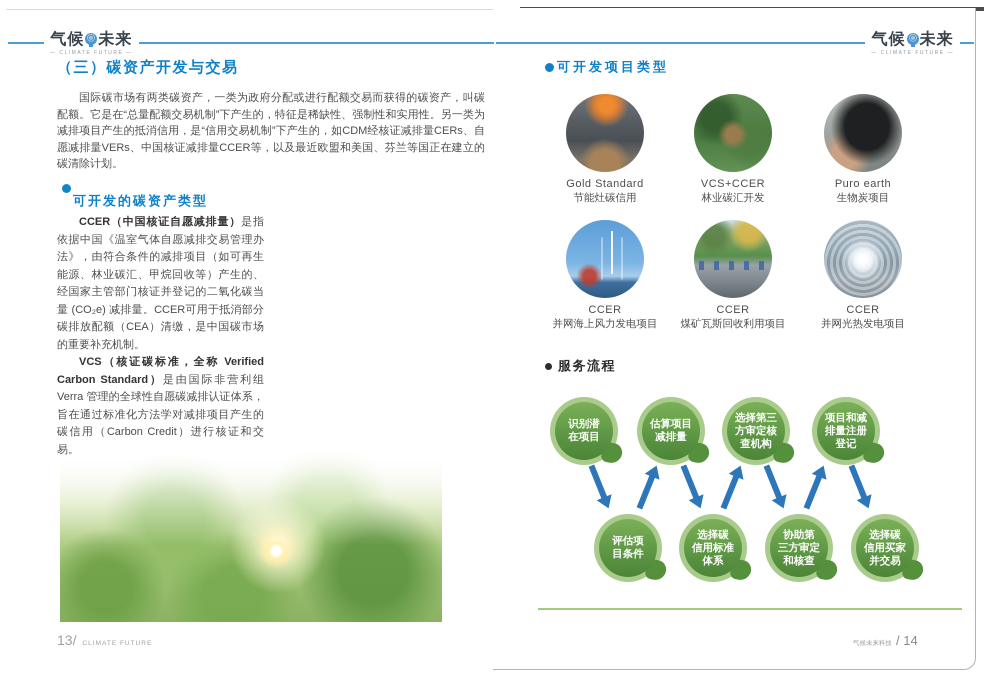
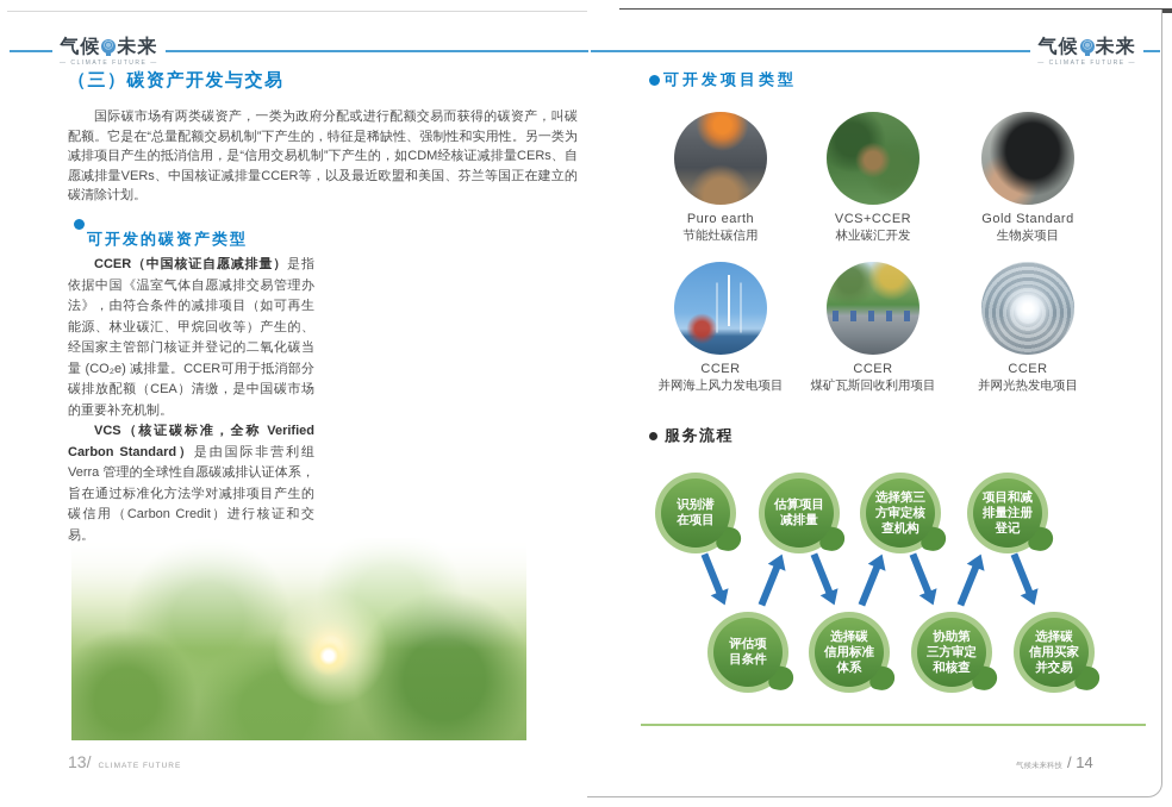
  气候
  未来
  （三）碳资产开发与交易
  国际碳市场有两类碳资产，一类为政府分配或进行配额交易而获得的碳资产，叫碳配额。它是在“总量配额交易机制”下产生的，特征是稀缺性、强制性和实用性。另一类为减排项目产生的抵消信用，是“信用交易机制”下产生的，如CDM经核证减排量CERs、自愿减排量VERs、中国核证减排量CCER等，以及最近欧盟和美国、芬兰等国正在建立的碳清除计划。
  可开发的碳资产类型
  CCER（中国核证自愿减排量）是指依据中国《温室气体自愿减排交易管理办法》，由符合条件的减排项目（如可再生能源、林业碳汇、甲烷回收等）产生的、经国家主管部门核证并登记的二氧化碳当量 (CO₂e) 减排量。CCER可用于抵消部分碳排放配额（CEA）清缴，是中国碳市场的重要补充机制。
  VCS（核证碳标准，全称 Verified Carbon Standard）是由国际非营利组 Verra 管理的全球性自愿碳减排认证体系，旨在通过标准化方法学对减排项目产生的碳信用（Carbon Credit）进行核证和交易。
  13/
  气候
  未来
  可开发项目类型
- Gold Standard
+ Puro earth
  节能灶碳信用
  VCS+CCER
  林业碳汇开发
- Puro earth
+ Gold Standard
  生物炭项目
  CCER
  并网海上风力发电项目
  CCER
  煤矿瓦斯回收利用项目
  CCER
  并网光热发电项目
  服务流程
  识别潜
  在项目
  估算项目
  减排量
  选择第三
  方审定核
  查机构
  项目和减
  排量注册
  登记
  评估项
  目条件
  选择碳
  信用标准
  体系
  协助第
  三方审定
  和核查
  选择碳
  信用买家
  并交易
  / 14
